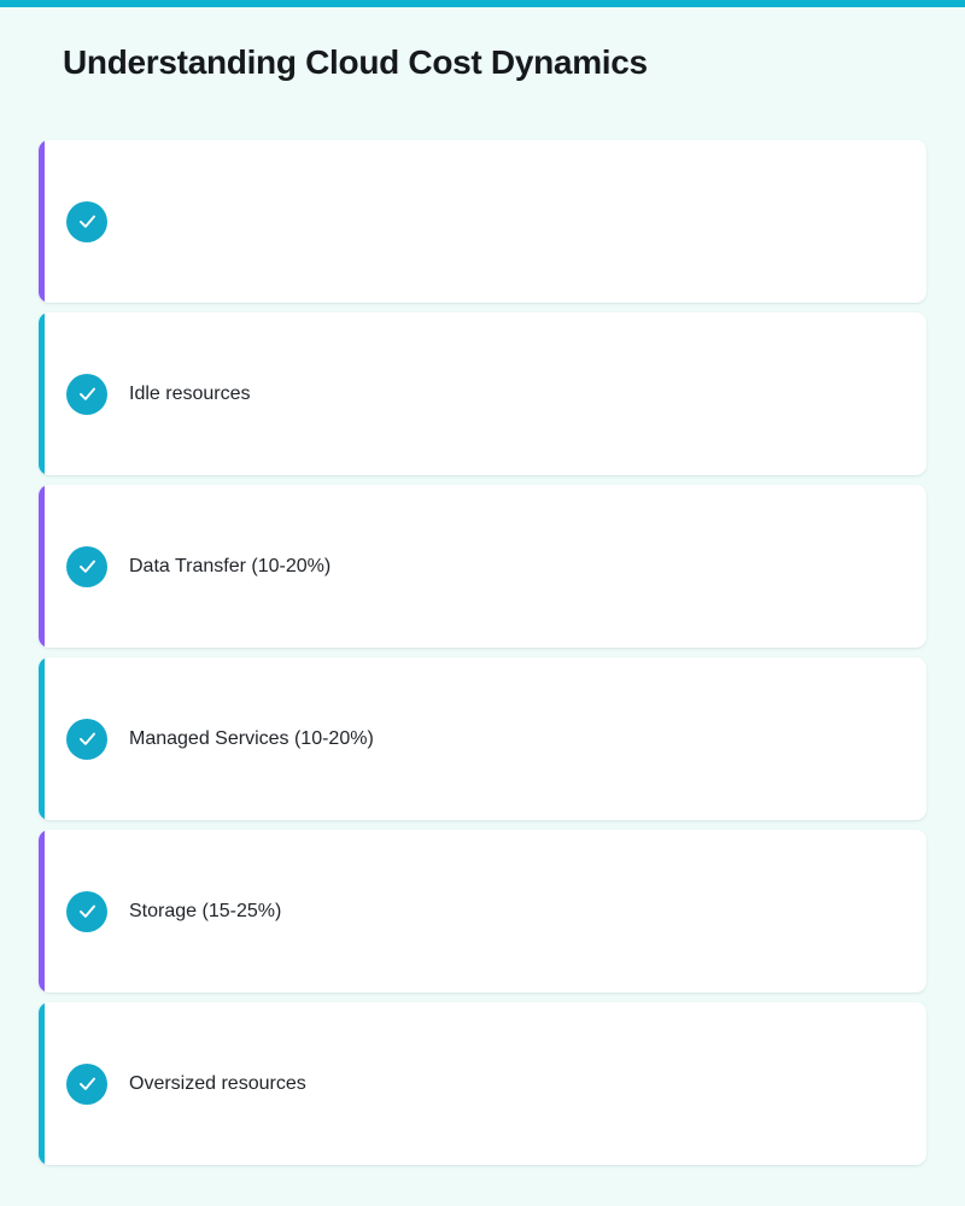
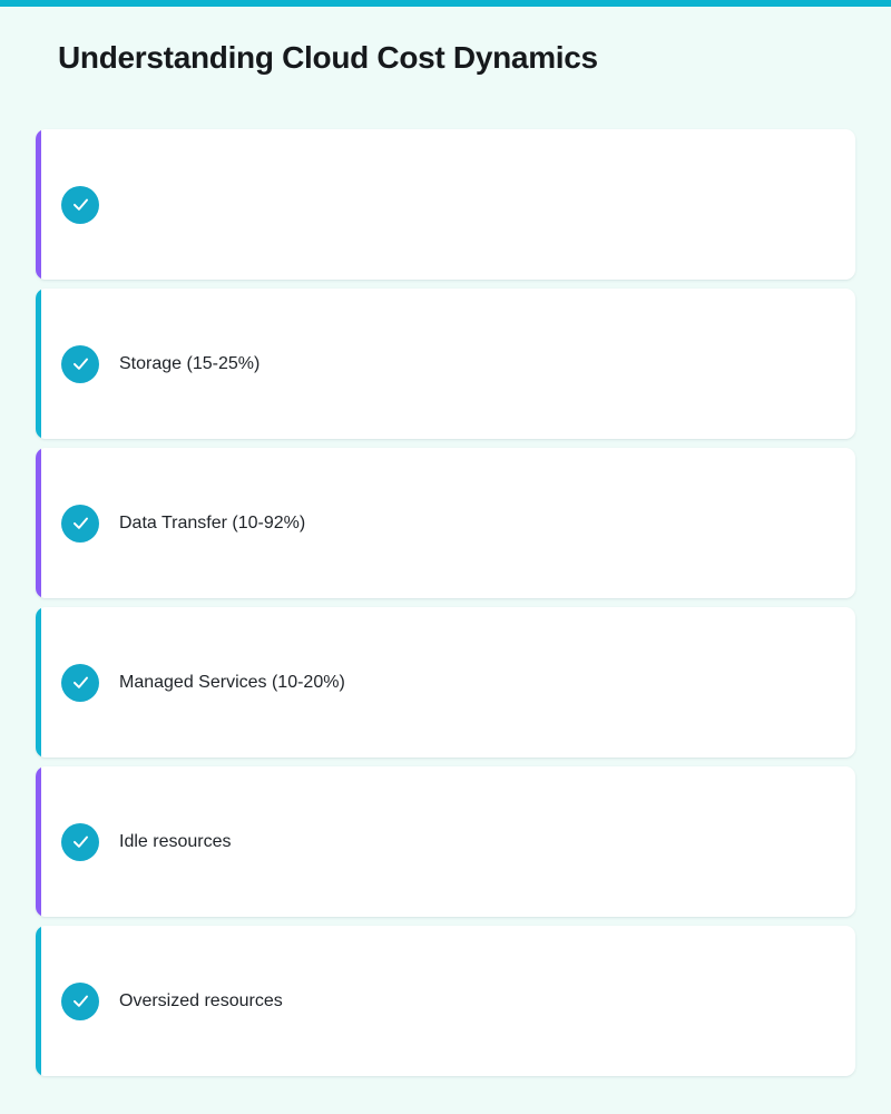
  Understanding Cloud Cost Dynamics
- Idle resources
+ Storage (15-25%)
- Data Transfer (10-20%)
+ Data Transfer (10-92%)
  Managed Services (10-20%)
- Storage (15-25%)
+ Idle resources
  Oversized resources
